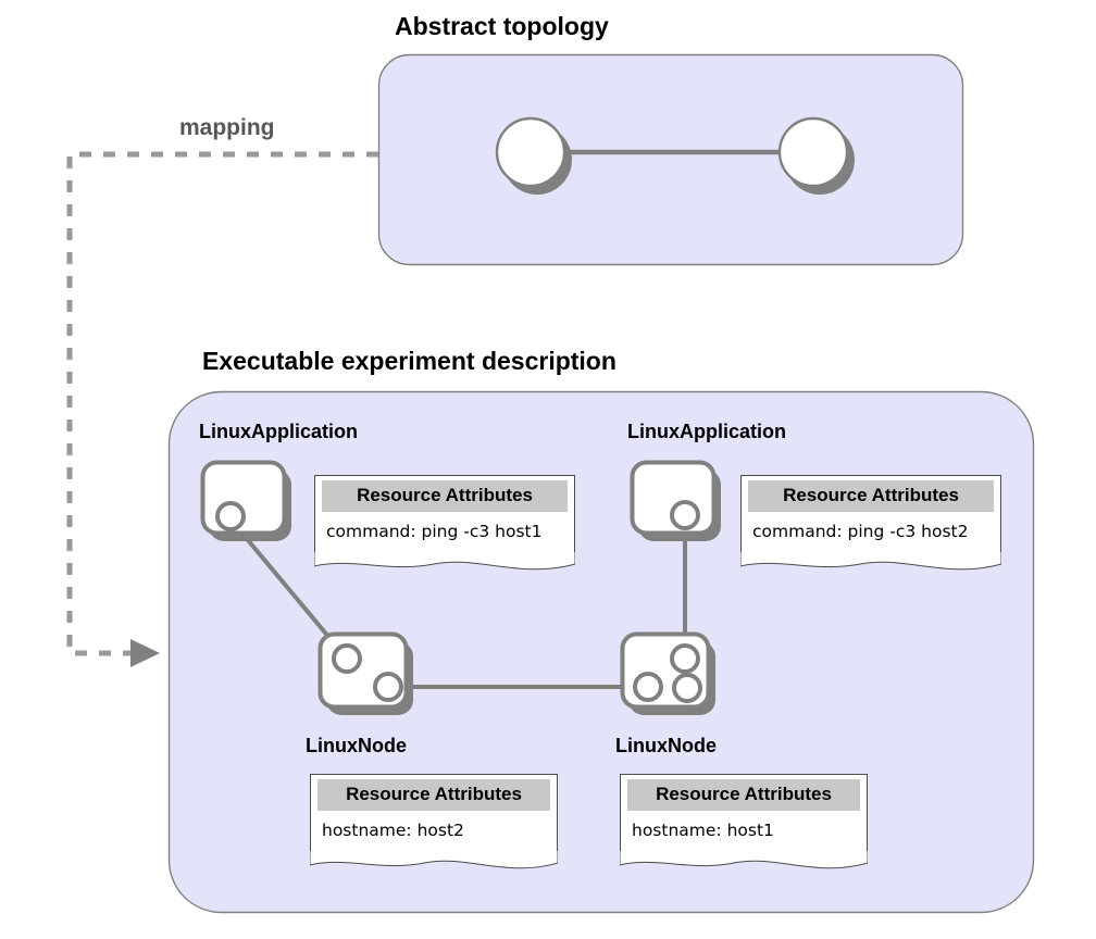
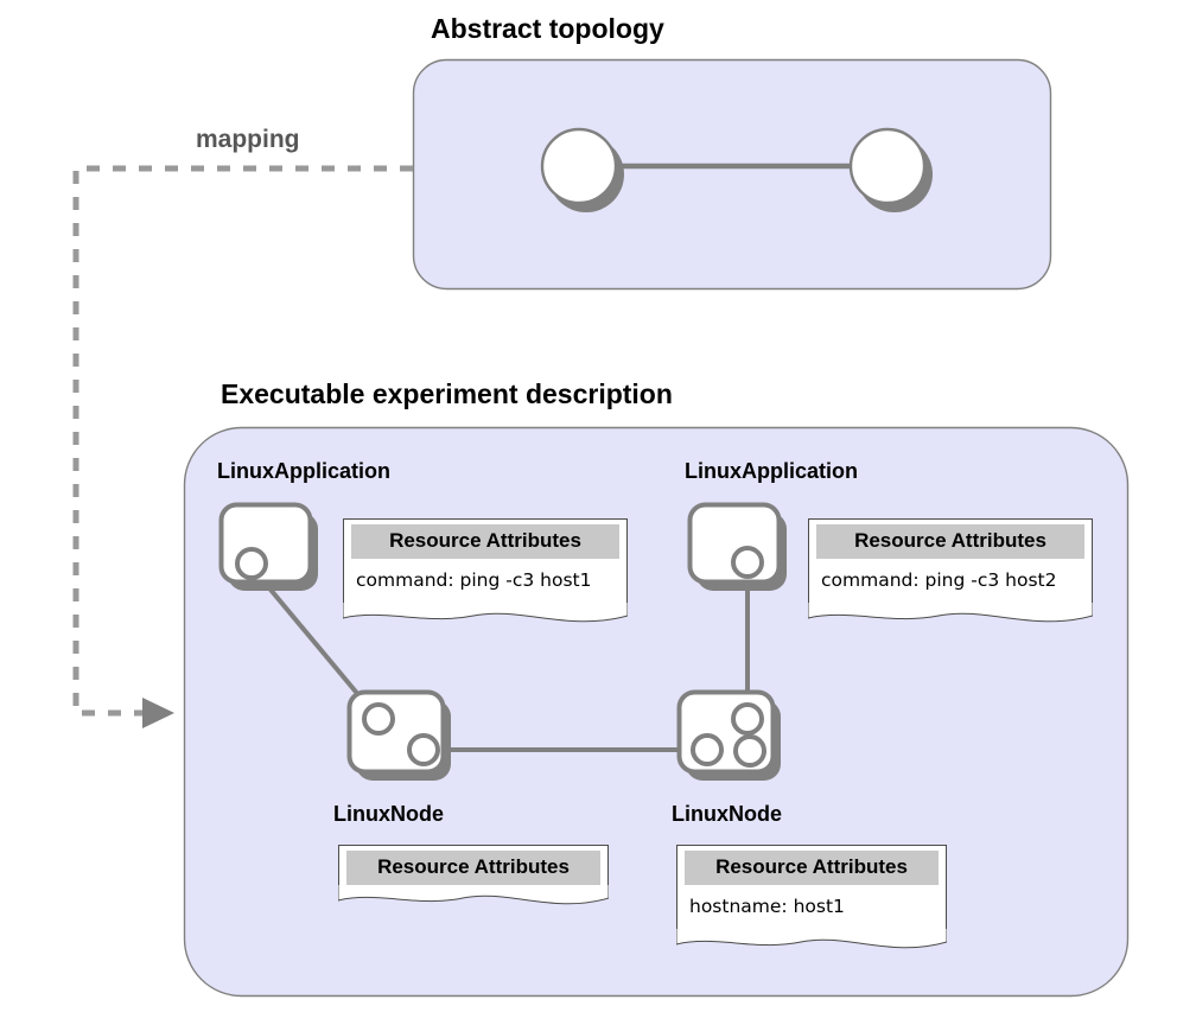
  Abstract topology
  mapping
  Executable experiment description
  LinuxApplication
  Resource Attributes
  command: ping -c3 host1
  LinuxApplication
  Resource Attributes
  command: ping -c3 host2
  LinuxNode
  Resource Attributes
- hostname: host2
  LinuxNode
  Resource Attributes
  hostname: host1
